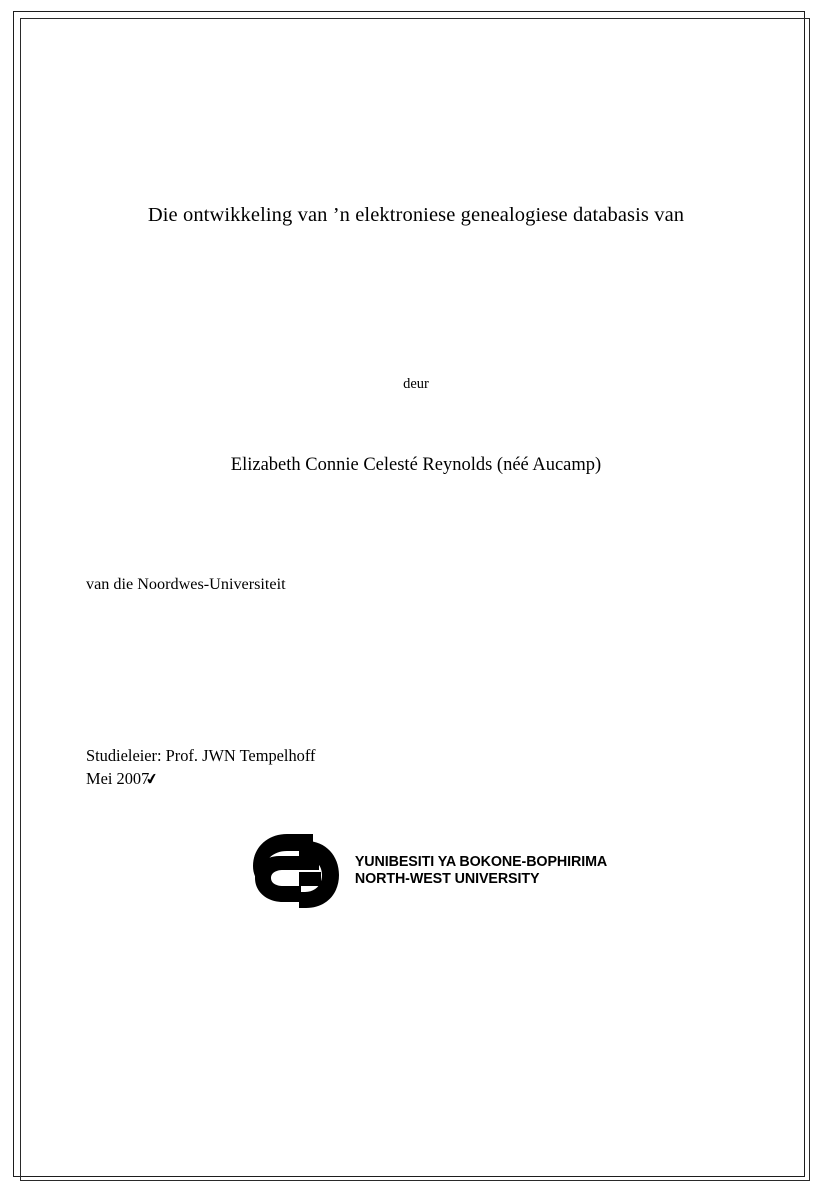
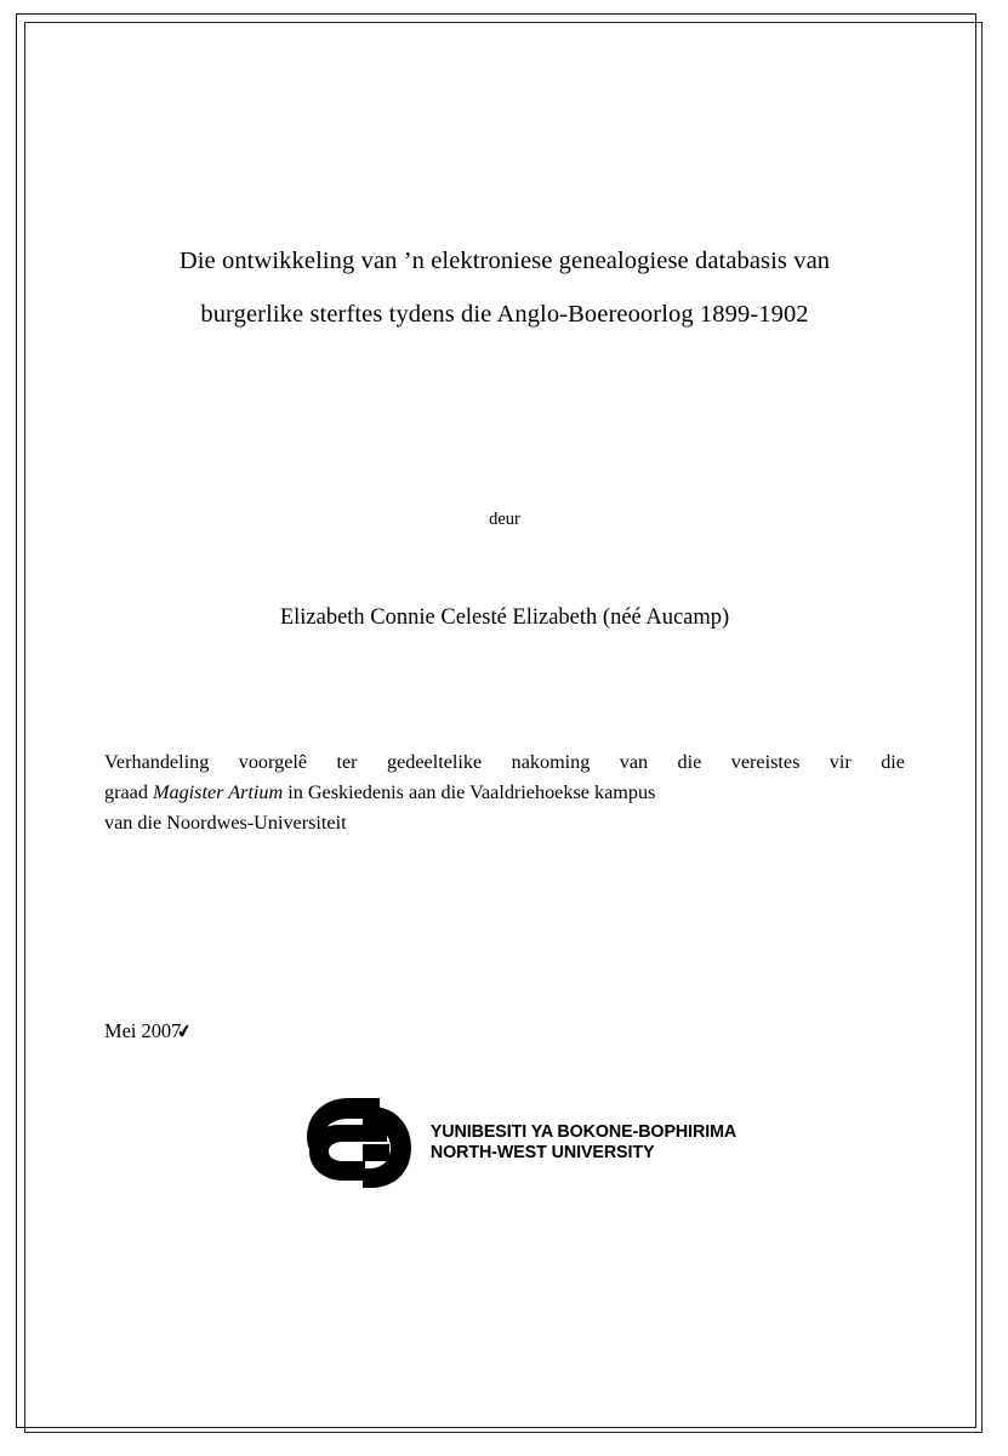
  Die ontwikkeling van ’n elektroniese genealogiese databasis van
+ burgerlike sterftes tydens die Anglo-Boereoorlog 1899-1902
  deur
- Elizabeth Connie Celesté Reynolds (néé Aucamp)
+ Elizabeth Connie Celesté Elizabeth (néé Aucamp)
+ Verhandeling voorgelê ter gedeeltelike nakoming van die vereistes vir die
+ graad Magister Artium in Geskiedenis aan die Vaaldriehoekse kampus
  van die Noordwes-Universiteit
- Studieleier: Prof. JWN Tempelhoff
  Mei 2007
  YUNIBESITI YA BOKONE-BOPHIRIMA
  NORTH-WEST UNIVERSITY
